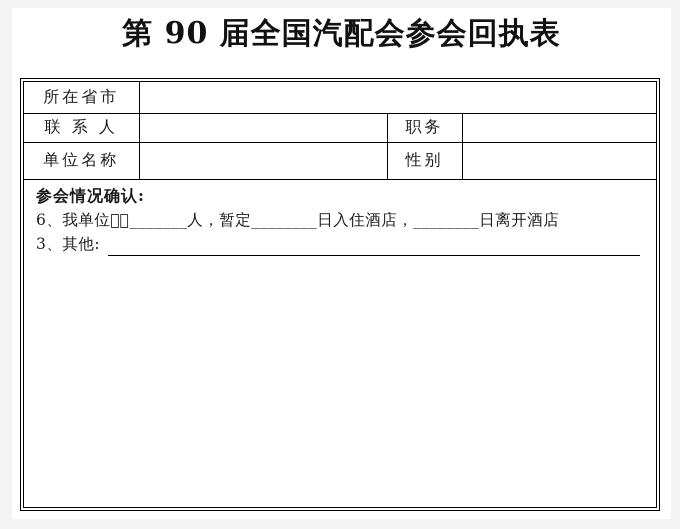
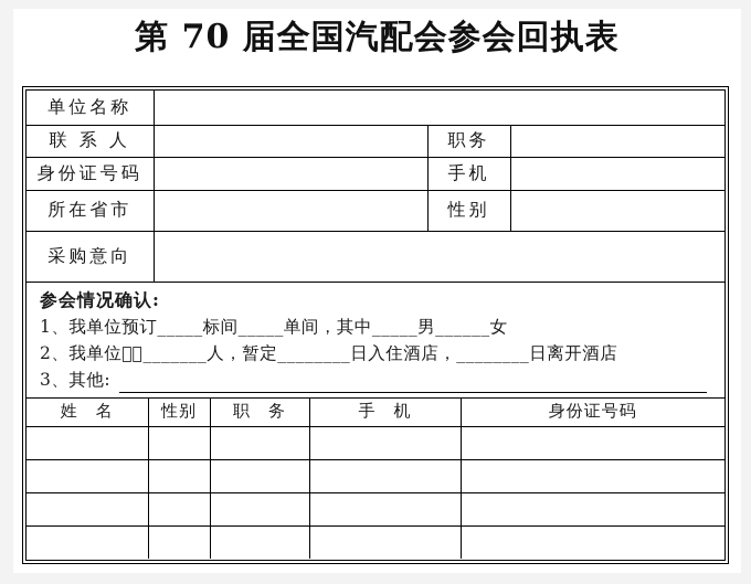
- 第 90 届全国汽配会参会回执表
+ 第 70 届全国汽配会参会回执表
- 所在省市
+ 单位名称
  联 系 人		职务
+ 身份证号码		手机
- 单位名称		性别
+ 所在省市		性别
+ 采购意向
  参会情况确认:
+ 1、我单位预订_____标间_____单间，其中_____男______女
- 6、我单位共ْ_______人，暂定________日入住酒店，________日离开酒店
+ 2、我单位共ْ_______人，暂定________日入住酒店，________日离开酒店
  3、其他:
+ 姓 名	性别	职 务	手 机	身份证号码
